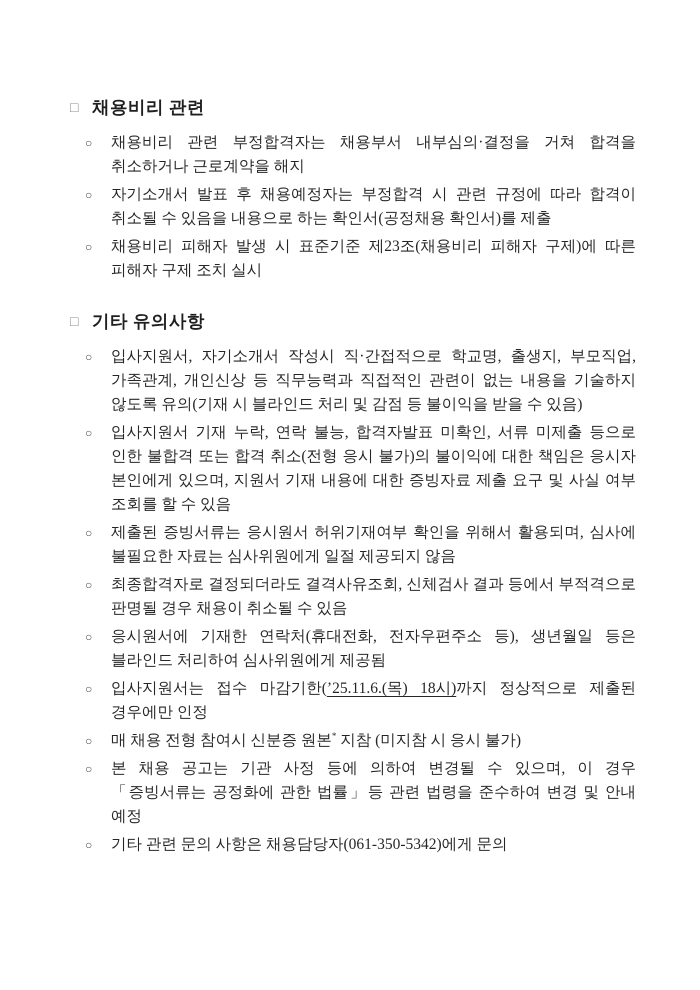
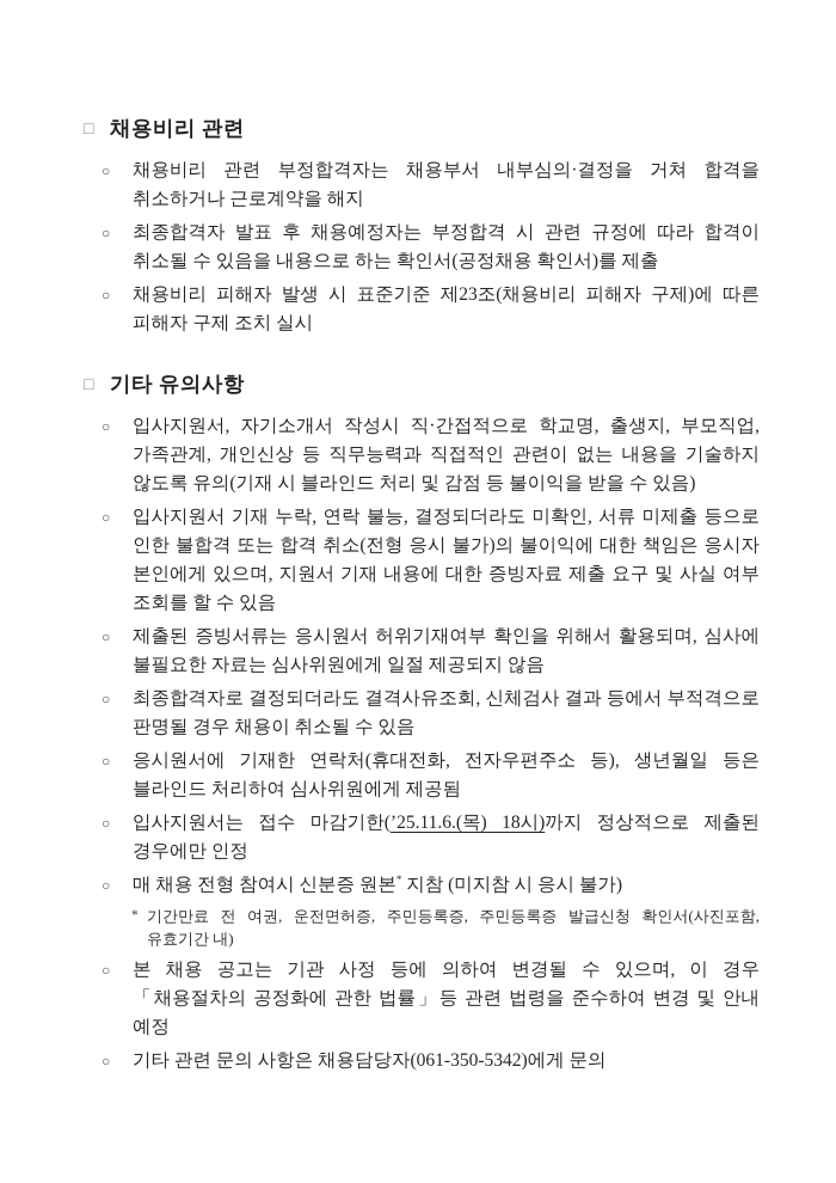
  □
  채용비리 관련
  ○
  채용비리 관련 부정합격자는 채용부서 내부심의·결정을 거쳐 합격을 취소하거나 근로계약을 해지
  ○
- 자기소개서 발표 후 채용예정자는 부정합격 시 관련 규정에 따라 합격이 취소될 수 있음을 내용으로 하는 확인서(공정채용 확인서)를 제출
+ 최종합격자 발표 후 채용예정자는 부정합격 시 관련 규정에 따라 합격이 취소될 수 있음을 내용으로 하는 확인서(공정채용 확인서)를 제출
  ○
  채용비리 피해자 발생 시 표준기준 제23조(채용비리 피해자 구제)에 따른 피해자 구제 조치 실시
  □
  기타 유의사항
  ○
  입사지원서, 자기소개서 작성시 직·간접적으로 학교명, 출생지, 부모직업, 가족관계, 개인신상 등 직무능력과 직접적인 관련이 없는 내용을 기술하지 않도록 유의(기재 시 블라인드 처리 및 감점 등 불이익을 받을 수 있음)
  ○
- 입사지원서 기재 누락, 연락 불능, 합격자발표 미확인, 서류 미제출 등으로 인한 불합격 또는 합격 취소(전형 응시 불가)의 불이익에 대한 책임은 응시자 본인에게 있으며, 지원서 기재 내용에 대한 증빙자료 제출 요구 및 사실 여부 조회를 할 수 있음
+ 입사지원서 기재 누락, 연락 불능, 결정되더라도 미확인, 서류 미제출 등으로 인한 불합격 또는 합격 취소(전형 응시 불가)의 불이익에 대한 책임은 응시자 본인에게 있으며, 지원서 기재 내용에 대한 증빙자료 제출 요구 및 사실 여부 조회를 할 수 있음
  ○
  제출된 증빙서류는 응시원서 허위기재여부 확인을 위해서 활용되며, 심사에 불필요한 자료는 심사위원에게 일절 제공되지 않음
  ○
  최종합격자로 결정되더라도 결격사유조회, 신체검사 결과 등에서 부적격으로 판명될 경우 채용이 취소될 수 있음
  ○
  응시원서에 기재한 연락처(휴대전화, 전자우편주소 등), 생년월일 등은 블라인드 처리하여 심사위원에게 제공됨
  ○
  입사지원서는 접수 마감기한(’25.11.6.(목) 18시)까지 정상적으로 제출된 경우에만 인정
  ○
  매 채용 전형 참여시 신분증 원본* 지참 (미지참 시 응시 불가)
+ *
+ 기간만료 전 여권, 운전면허증, 주민등록증, 주민등록증 발급신청 확인서(사진포함, 유효기간 내)
  ○
- 본 채용 공고는 기관 사정 등에 의하여 변경될 수 있으며, 이 경우 「증빙서류는 공정화에 관한 법률」등 관련 법령을 준수하여 변경 및 안내 예정
+ 본 채용 공고는 기관 사정 등에 의하여 변경될 수 있으며, 이 경우 「채용절차의 공정화에 관한 법률」등 관련 법령을 준수하여 변경 및 안내 예정
  ○
  기타 관련 문의 사항은 채용담당자(061-350-5342)에게 문의
